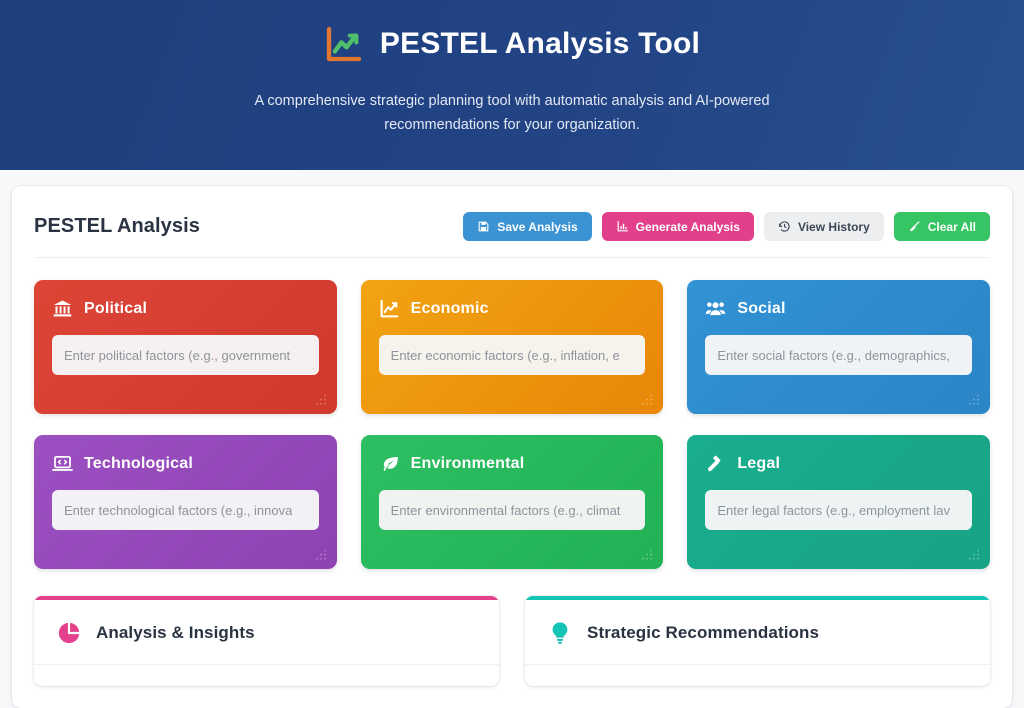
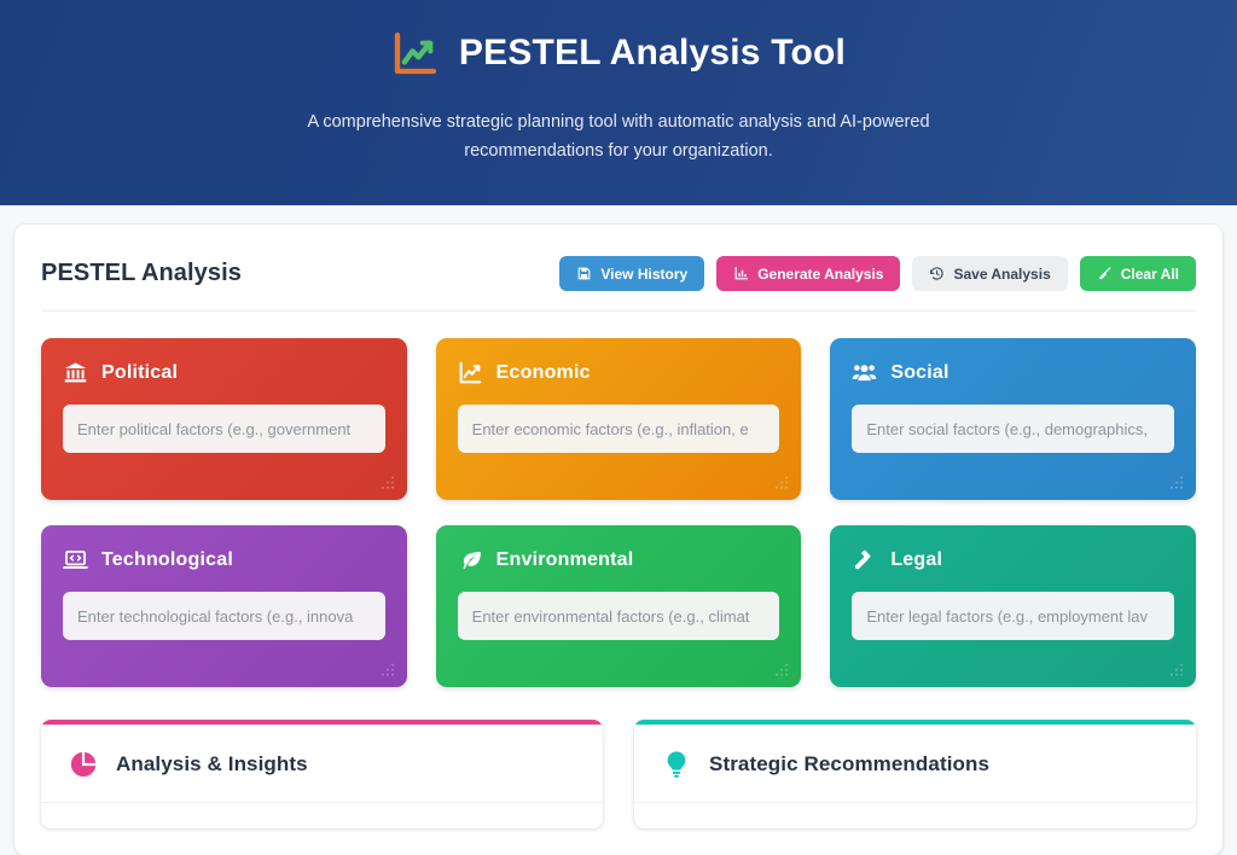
  PESTEL Analysis Tool
  A comprehensive strategic planning tool with automatic analysis and AI-powered recommendations for your organization.
  PESTEL Analysis
- Save Analysis
+ View History
  Generate Analysis
- View History
+ Save Analysis
  Clear All
  Political
  Enter political factors (e.g., government
  Economic
  Enter economic factors (e.g., inflation, e
  Social
  Enter social factors (e.g., demographics,
  Technological
  Enter technological factors (e.g., innova
  Environmental
  Enter environmental factors (e.g., climat
  Legal
  Enter legal factors (e.g., employment lav
  Analysis & Insights
  Strategic Recommendations
